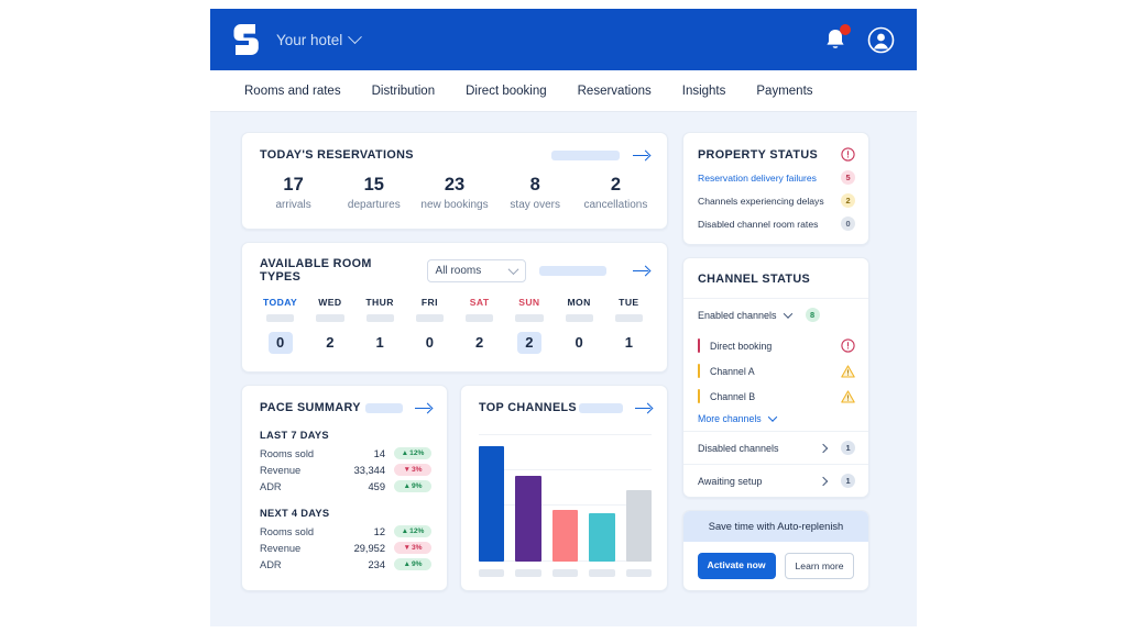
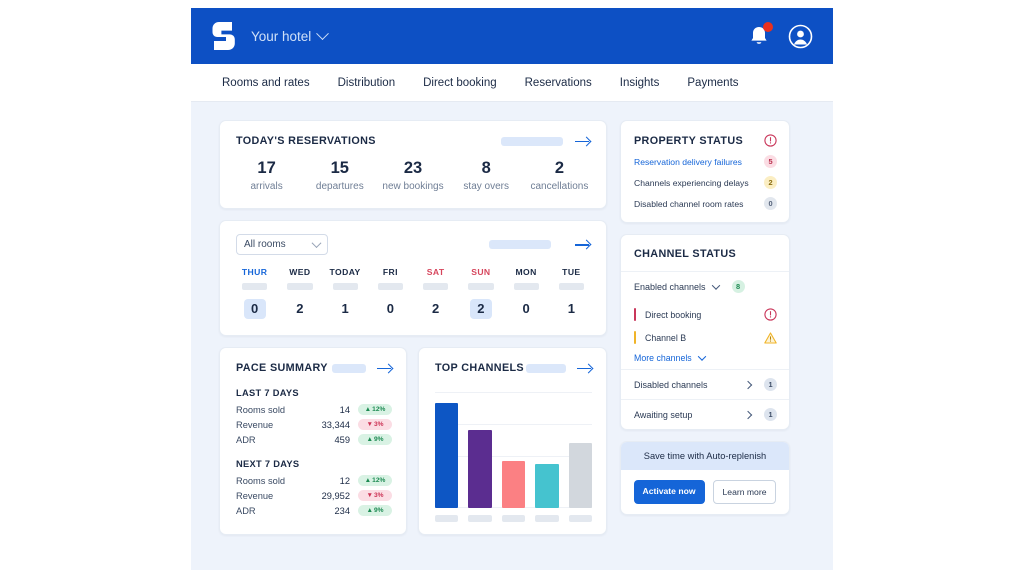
  Your hotel
  Rooms and rates
  Distribution
  Direct booking
  Reservations
  Insights
  Payments
  TODAY'S RESERVATIONS
  17
  arrivals
  15
  departures
  23
  new bookings
  8
  stay overs
  2
  cancellations
- AVAILABLE ROOM TYPES
  All rooms
- TODAY
+ THUR
  0
  WED
  2
- THUR
+ TODAY
  1
  FRI
  0
  SAT
  2
  SUN
  2
  MON
  0
  TUE
  1
  PACE SUMMARY
  LAST 7 DAYS
  Rooms sold
  14
  Revenue
  33,344
  ADR
  459
- NEXT 4 DAYS
+ NEXT 7 DAYS
  Rooms sold
  12
  Revenue
  29,952
  ADR
  234
  TOP CHANNELS
  PROPERTY STATUS
  Reservation delivery failures
  5
  Channels experiencing delays
  2
  Disabled channel room rates
  0
  CHANNEL STATUS
  Enabled channels
  8
  Direct booking
- Channel A
  Channel B
  More channels
  Disabled channels
  1
  Awaiting setup
  1
  Save time with Auto-replenish
  Activate now
  Learn more
